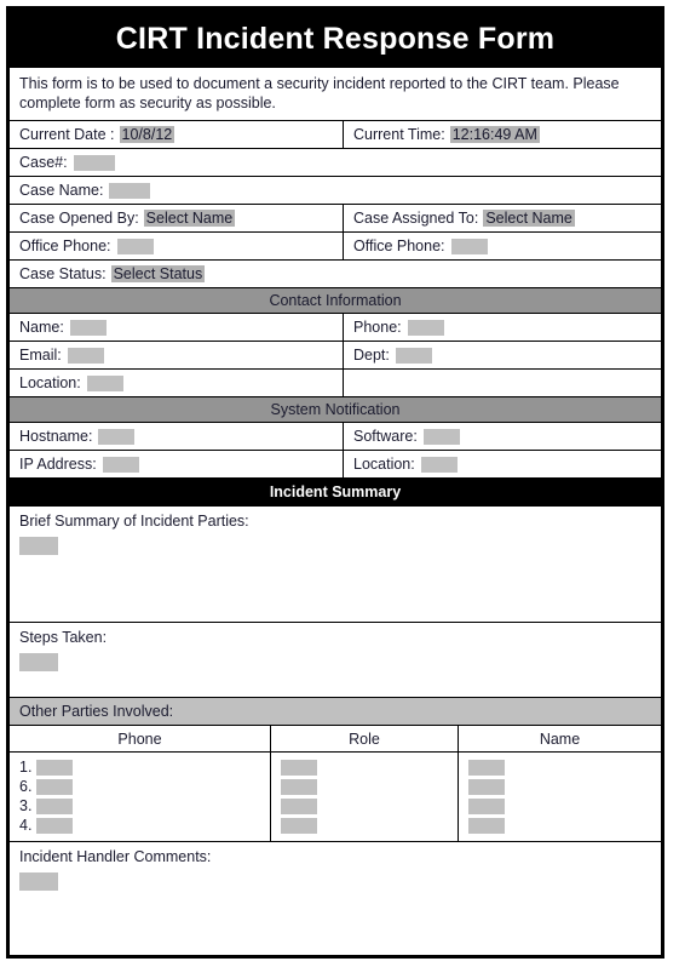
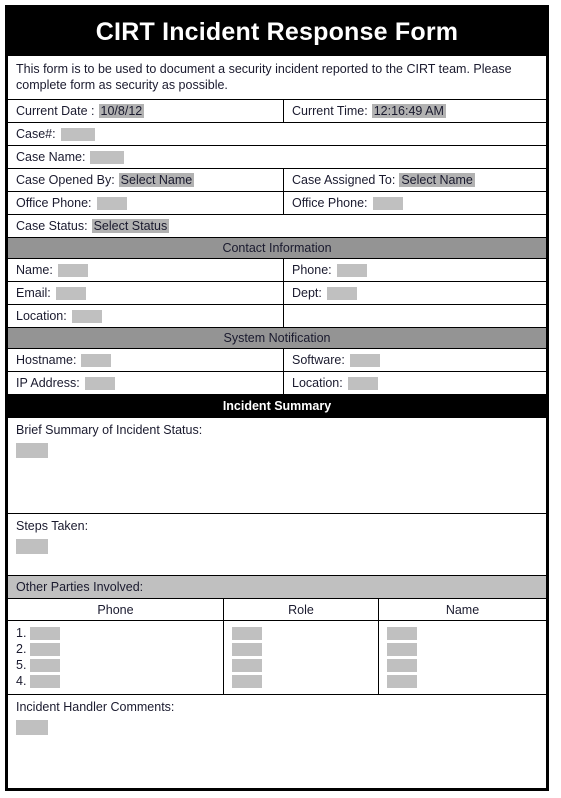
  CIRT Incident Response Form
  This form is to be used to document a security incident reported to the CIRT team. Please complete form as security as possible.
  Current Date :
  10/8/12
  Current Time:
  12:16:49 AM
  Case#:
  Case Name:
  Case Opened By:
  Select Name
  Case Assigned To:
  Select Name
  Office Phone:
  Office Phone:
  Case Status:
  Select Status
  Contact Information
  Name:
  Phone:
  Email:
  Dept:
  Location:
  System Notification
  Hostname:
  Software:
  IP Address:
  Location:
  Incident Summary
- Brief Summary of Incident Parties:
+ Brief Summary of Incident Status:
  Steps Taken:
  Other Parties Involved:
  Phone
  Role
  Name
  1.
- 6.
+ 2.
- 3.
+ 5.
  4.
  Incident Handler Comments:
